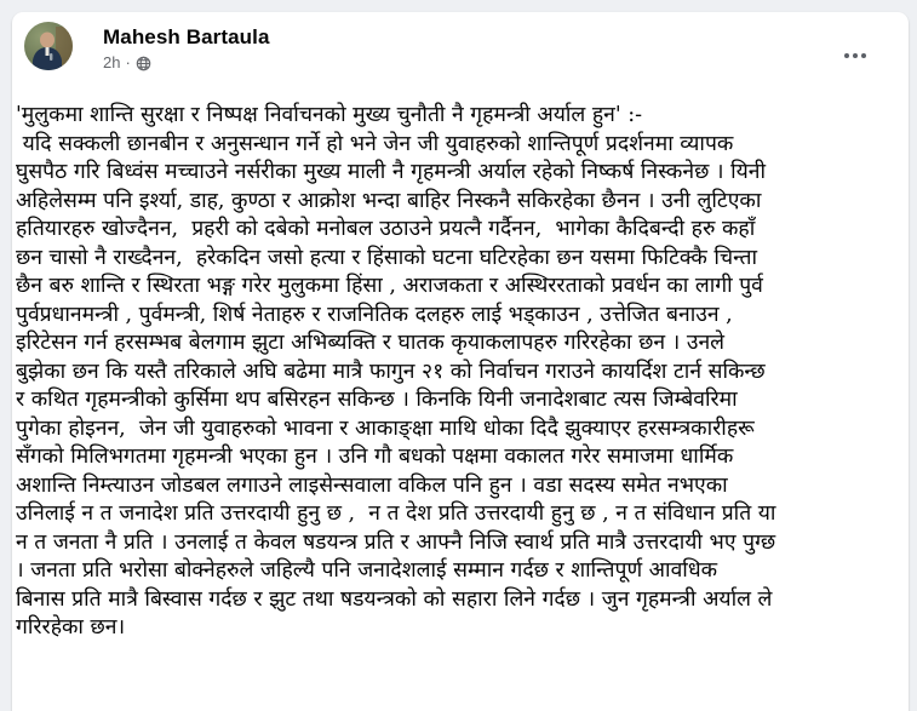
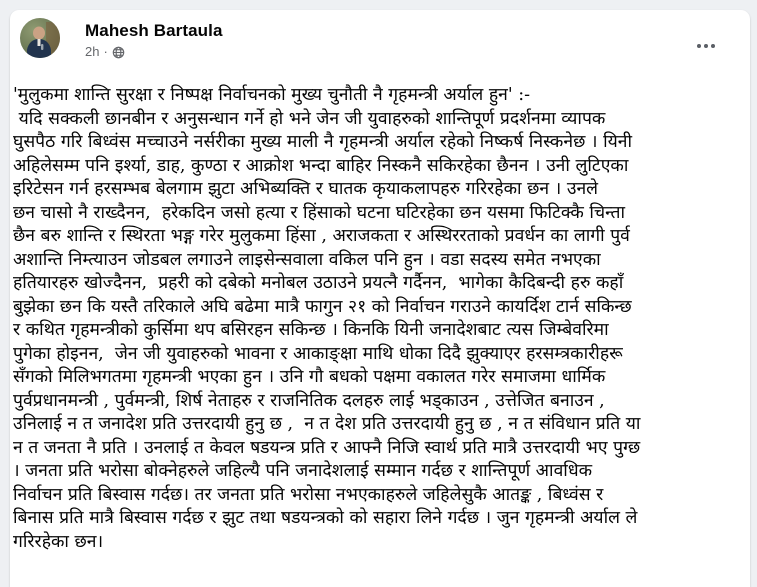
  Mahesh Bartaula
  2h
  ·
  'मुलुकमा शान्ति सुरक्षा र निष्पक्ष निर्वाचनको मुख्य चुनौती नै गृहमन्त्री अर्याल हुन' :-
  यदि सक्कली छानबीन र अनुसन्धान गर्ने हो भने जेन जी युवाहरुको शान्तिपूर्ण प्रदर्शनमा व्यापक
  घुसपैठ गरि बिध्वंस मच्चाउने नर्सरीका मुख्य माली नै गृहमन्त्री अर्याल रहेको निष्कर्ष निस्कनेछ । यिनी
  अहिलेसम्म पनि इर्श्या, डाह, कुण्ठा र आक्रोश भन्दा बाहिर निस्कनै सकिरहेका छैनन । उनी लुटिएका
- हतियारहरु खोज्दैनन, प्रहरी को दबेको मनोबल उठाउने प्रयत्नै गर्दैनन, भागेका कैदिबन्दी हरु कहाँ
+ इरिटेसन गर्न हरसम्भब बेलगाम झुटा अभिब्यक्ति र घातक कृयाकलापहरु गरिरहेका छन । उनले
  छन चासो नै राख्दैनन, हरेकदिन जसो हत्या र हिंसाको घटना घटिरहेका छन यसमा फिटिक्कै चिन्ता
  छैन बरु शान्ति र स्थिरता भङ्ग गरेर मुलुकमा हिंसा , अराजकता र अस्थिररताको प्रवर्धन का लागी पुर्व
- पुर्वप्रधानमन्त्री , पुर्वमन्त्री, शिर्ष नेताहरु र राजनितिक दलहरु लाई भड्काउन , उत्तेजित बनाउन ,
+ अशान्ति निम्त्याउन जोडबल लगाउने लाइसेन्सवाला वकिल पनि हुन । वडा सदस्य समेत नभएका
- इरिटेसन गर्न हरसम्भब बेलगाम झुटा अभिब्यक्ति र घातक कृयाकलापहरु गरिरहेका छन । उनले
+ हतियारहरु खोज्दैनन, प्रहरी को दबेको मनोबल उठाउने प्रयत्नै गर्दैनन, भागेका कैदिबन्दी हरु कहाँ
  बुझेका छन कि यस्तै तरिकाले अघि बढेमा मात्रै फागुन २१ को निर्वाचन गराउने कायर्दिश टार्न सकिन्छ
  र कथित गृहमन्त्रीको कुर्सिमा थप बसिरहन सकिन्छ । किनकि यिनी जनादेशबाट त्यस जिम्बेवरिमा
  पुगेका होइनन, जेन जी युवाहरुको भावना र आकाङ्क्षा माथि धोका दिदै झुक्याएर हरसम्त्रकारीहरू
  सँगको मिलिभगतमा गृहमन्त्री भएका हुन । उनि गौ बधको पक्षमा वकालत गरेर समाजमा धार्मिक
- अशान्ति निम्त्याउन जोडबल लगाउने लाइसेन्सवाला वकिल पनि हुन । वडा सदस्य समेत नभएका
+ पुर्वप्रधानमन्त्री , पुर्वमन्त्री, शिर्ष नेताहरु र राजनितिक दलहरु लाई भड्काउन , उत्तेजित बनाउन ,
  उनिलाई न त जनादेश प्रति उत्तरदायी हुनु छ , न त देश प्रति उत्तरदायी हुनु छ , न त संविधान प्रति या
  न त जनता नै प्रति । उनलाई त केवल षडयन्त्र प्रति र आफ्नै निजि स्वार्थ प्रति मात्रै उत्तरदायी भए पुग्छ
  । जनता प्रति भरोसा बोक्नेहरुले जहिल्यै पनि जनादेशलाई सम्मान गर्दछ र शान्तिपूर्ण आवधिक
+ निर्वाचन प्रति बिस्वास गर्दछ। तर जनता प्रति भरोसा नभएकाहरुले जहिलेसुकै आतङ्क , बिध्वंस र
  बिनास प्रति मात्रै बिस्वास गर्दछ र झुट तथा षडयन्त्रको को सहारा लिने गर्दछ । जुन गृहमन्त्री अर्याल ले
  गरिरहेका छन।
